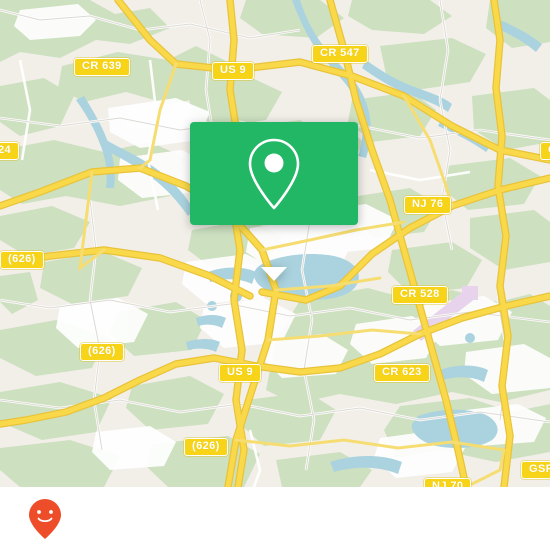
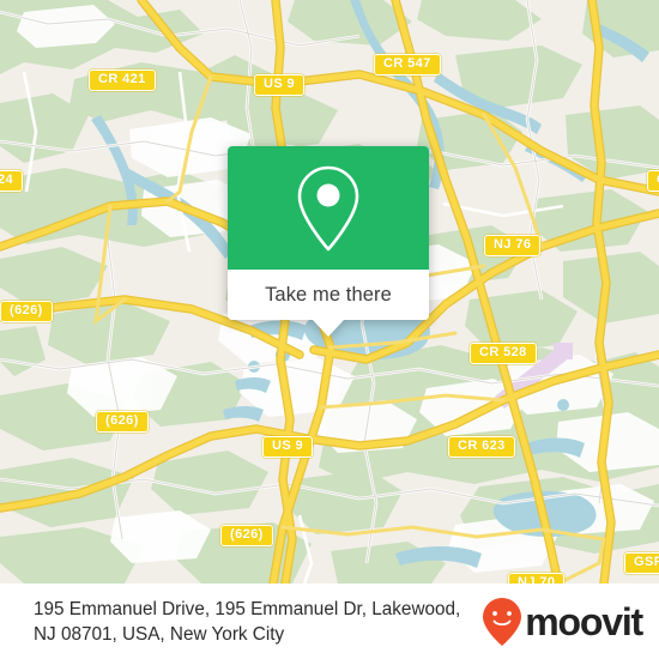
- CR 639
+ CR 421
  US 9
  CR 547
  24
  NJ 76
  (626)
  CR 528
  (626)
  US 9
  CR 623
  (626)
  NJ 70
+ Take me there
+ 195 Emmanuel Drive, 195 Emmanuel Dr, Lakewood,
+ NJ 08701, USA, New York City
+ moovit
